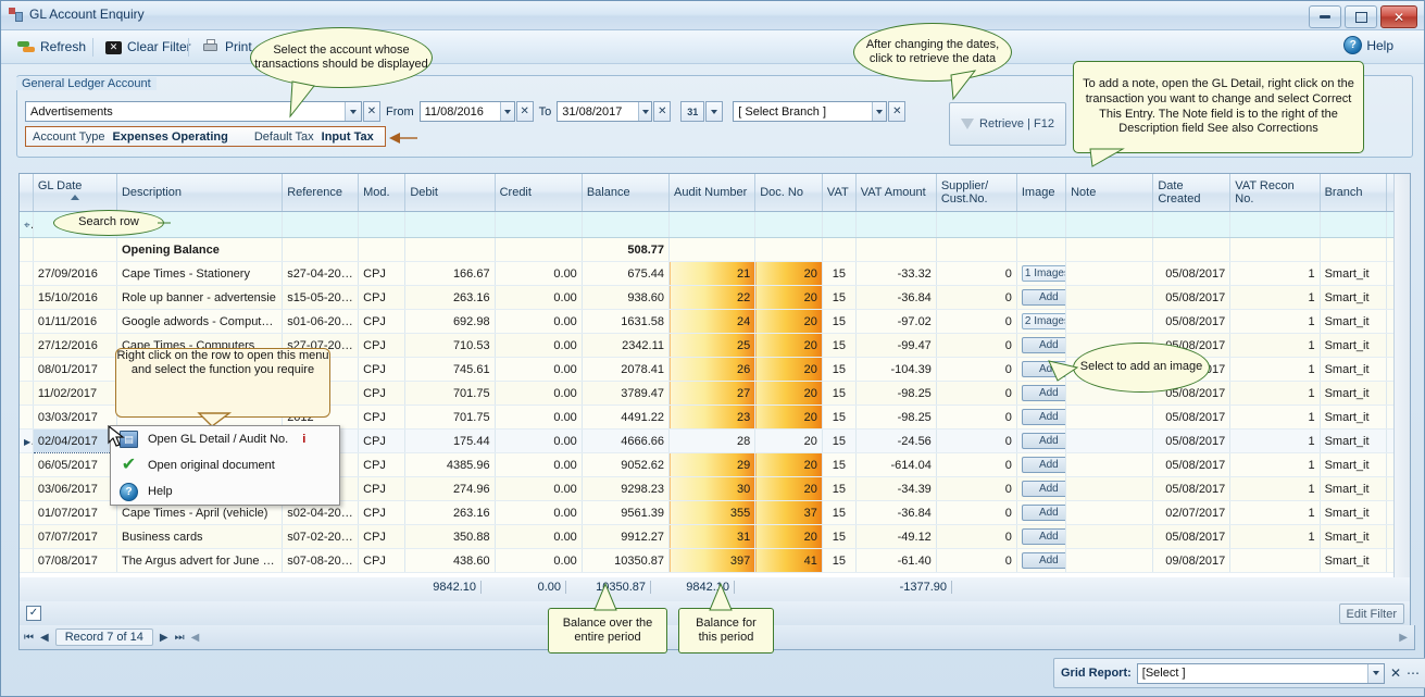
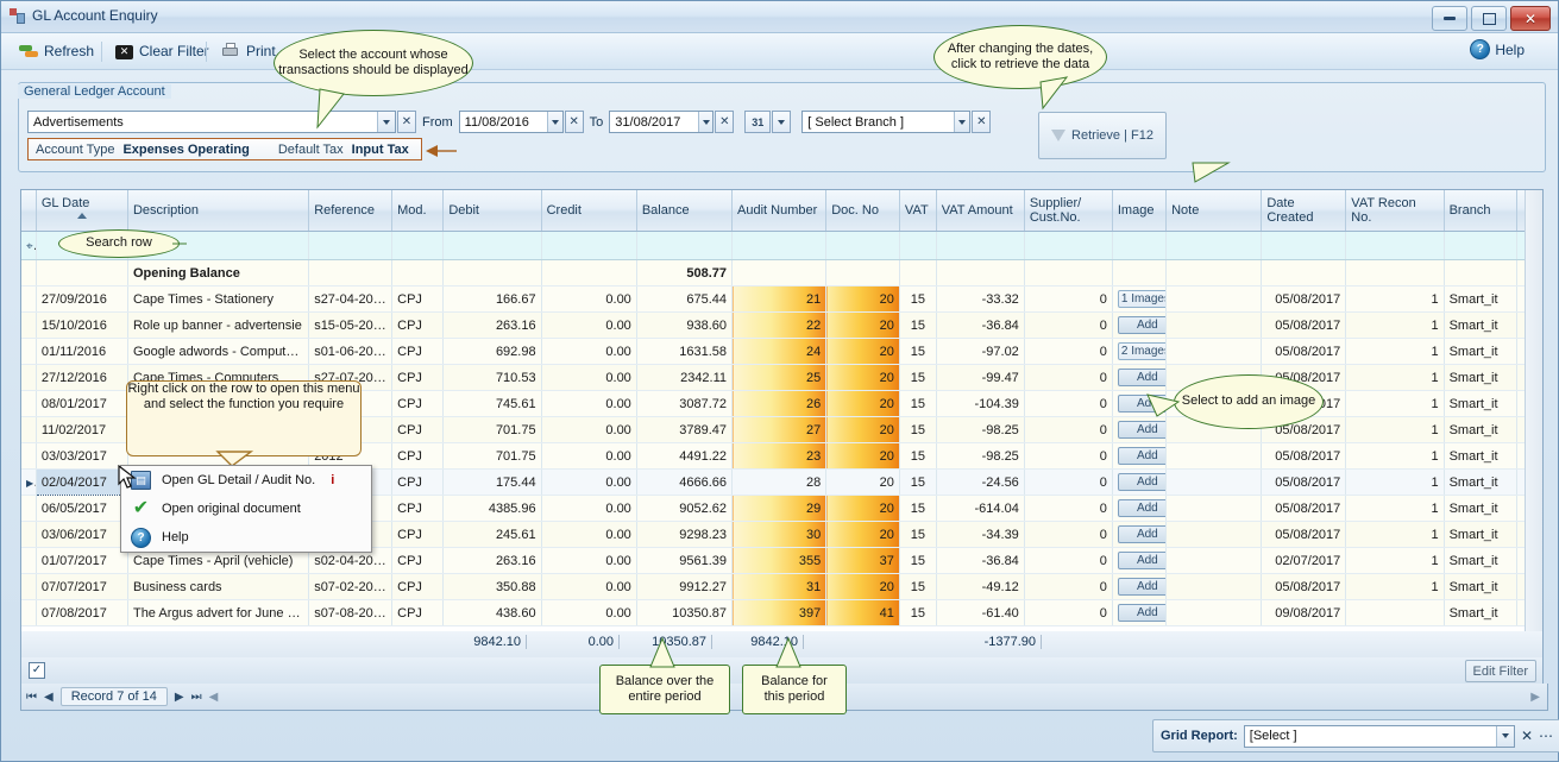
  GL Account Enquiry
  ✕
  Refresh
  ✕
  Clear Filte
  Print
  ?
  Help
  General Ledger Account
  Advertisements
  ✕
  From
  11/08/2016
  ✕
  To
  31/08/2017
  ✕
  31
  [ Select Branch ]
  ✕
  Account Type
  Expenses Operating
  Default Tax
  Input Tax
  Retrieve | F12
  	GL Date	Description	Reference	Mod.	Debit	Credit	Balance	Audit Number	Doc. No	VAT	VAT Amount	Supplier/ Cust.No.	Image	Note	Date Created	VAT Recon No.	Branch
  ⌖
  		Opening Balance					508.77
  	27/09/2016	Cape Times - Stationery	s27-04-2012	CPJ	166.67	0.00	675.44	21	20	15	-33.32	0	1 Image		05/08/2017	1	Smart_it
  	15/10/2016	Role up banner - advertensie	s15-05-2012	CPJ	263.16	0.00	938.60	22	20	15	-36.84	0	Add		05/08/2017	1	Smart_it
  	01/11/2016	Google adwords - Compute…	s01-06-2012	CPJ	692.98	0.00	1631.58	24	20	15	-97.02	0	2 Image		05/08/2017	1	Smart_it
  	27/12/2016	Cape Times - Computers	s27-07-2012	CPJ	710.53	0.00	2342.11	25	20	15	-99.47	0	Add		/08/2017	1	Smart_it
- 	08/01/2017			CPJ	745.61	0.00	2078.41	26	20	15	-104.39	0	Ad		17	1	Smart_it
+ 	08/01/2017			CPJ	745.61	0.00	3087.72	26	20	15	-104.39	0	Ad		17	1	Smart_it
  	11/02/2017			CPJ	701.75	0.00	3789.47	27	20	15	-98.25	0	Add		05/08/2017	1	Smart_it
  	03/03/2017			CPJ	701.75	0.00	4491.22	23	20	15	-98.25	0	Add		05/08/2017	1	Smart_it
  ▶	02/04/2017			CPJ	175.44	0.00	4666.66	28	20	15	-24.56	0	Add		05/08/2017	1	Smart_it
  	06/05/2017			CPJ	4385.96	0.00	9052.62	29	20	15	-614.04	0	Add		05/08/2017	1	Smart_it
- 	03/06/2017			CPJ	274.96	0.00	9298.23	30	20	15	-34.39	0	Add		05/08/2017	1	Smart_it
+ 	03/06/2017			CPJ	245.61	0.00	9298.23	30	20	15	-34.39	0	Add		05/08/2017	1	Smart_it
  	01/07/2017	Cape Times - April (vehicle)	s02-04-2014	CPJ	263.16	0.00	9561.39	355	37	15	-36.84	0	Add		02/07/2017	1	Smart_it
  	07/07/2017	Business cards	s07-02-2013	CPJ	350.88	0.00	9912.27	31	20	15	-49.12	0	Add		05/08/2017	1	Smart_it
  	07/08/2017	The Argus advert for June …	s07-08-2017	CPJ	438.60	0.00	10350.87	397	41	15	-61.40	0	Add		09/08/2017		Smart_it
  9842.10
  0.00
  1350.87
  9842.0
  -1377.90
  ✓
  Edit Filter
  ⏮
  ◀
  Record 7 of 14
  ▶
  ⏭
  ◀
  ▶
  Grid Report:
  [Select ]
  ✕
  ⋯
  Select the account whose transactions should be displayed
  After changing the dates, click to retrieve the data
- To add a note, open the GL Detail, right click on the transaction you want to change and select Correct This Entry. The Note field is to the right of the Description field See also Corrections
  Search row
  Right click on the row to open this menu and select the function you require
  Select to add an image
  Balance over the entire period
  Balance for this period
  ▤
  Open GL Detail / Audit No.
  i
  ✔
  Open original document
  ?
  Help
